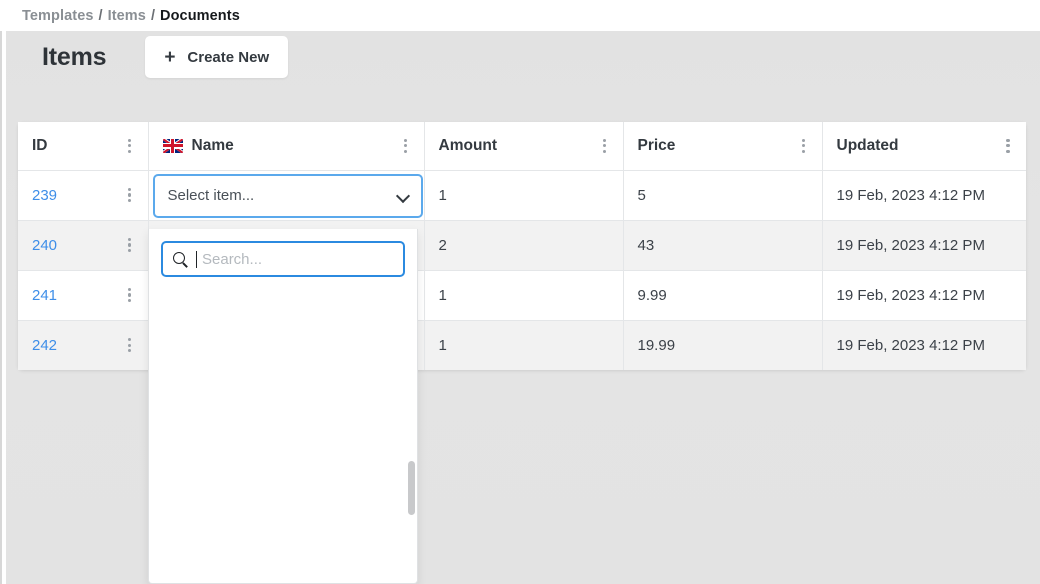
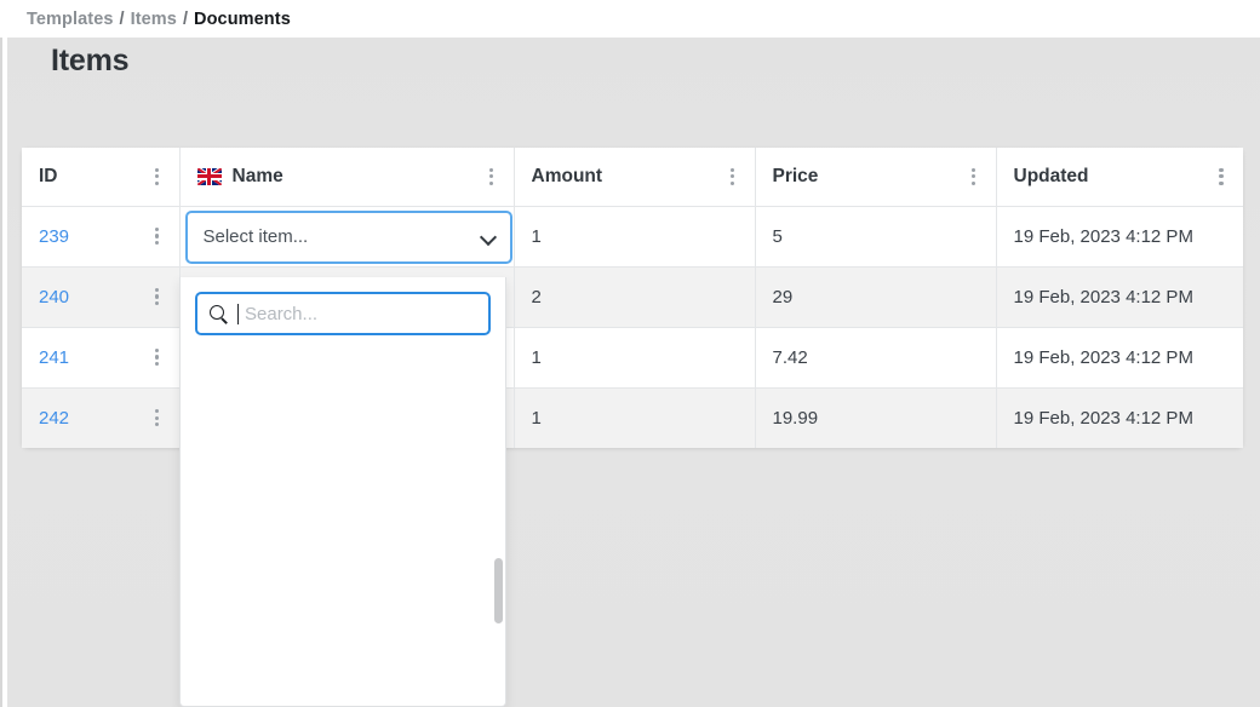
  Templates
  /
  Items
  /
  Documents
  Items
- +
- Create New
  ID	Name	Amount	Price	Updated
  239	Select item...	1	5	19 Feb, 2023 4:12 PM
- 240		2	43	19 Feb, 2023 4:12 PM
+ 240		2	29	19 Feb, 2023 4:12 PM
- 241		1	9.99	19 Feb, 2023 4:12 PM
+ 241		1	7.42	19 Feb, 2023 4:12 PM
  242		1	19.99	19 Feb, 2023 4:12 PM
  Search...
